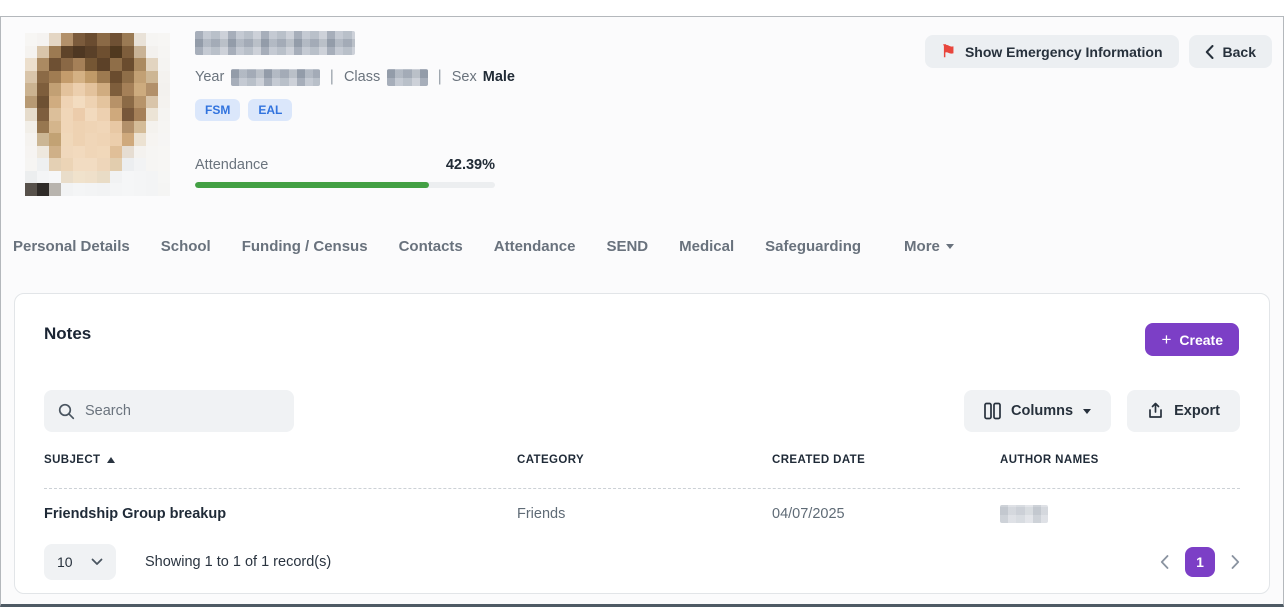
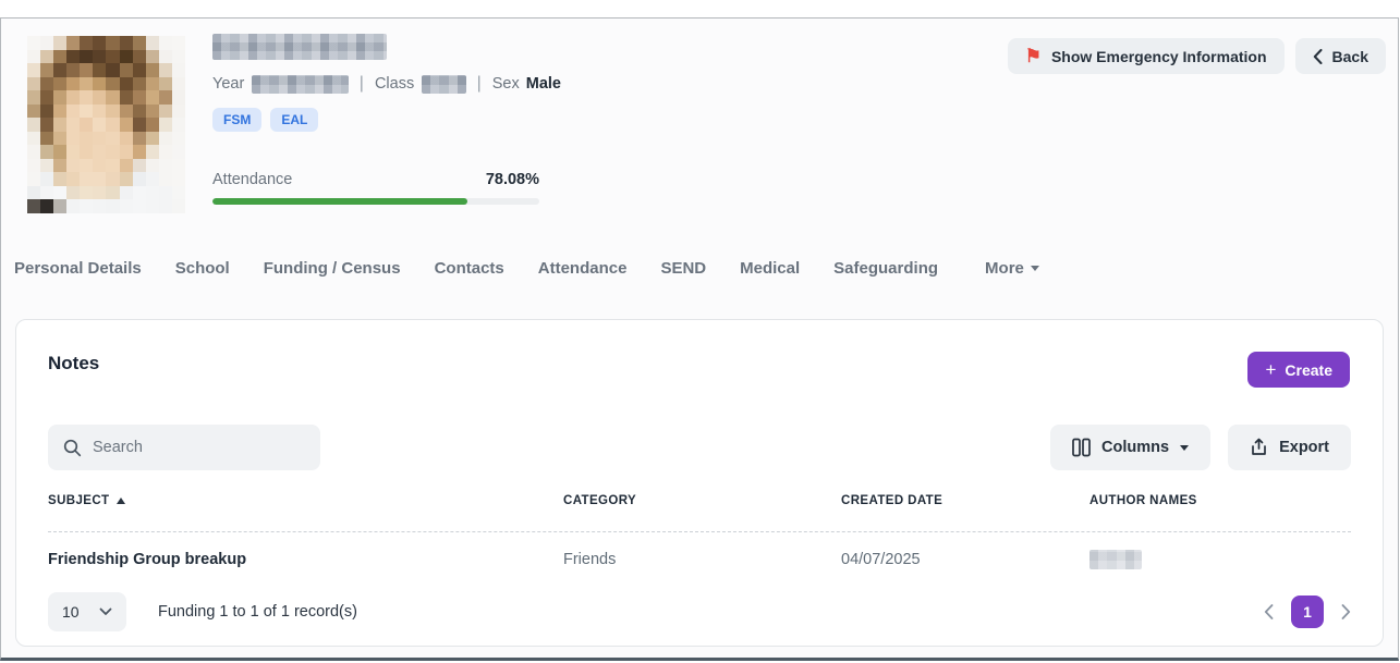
  Year
  |
  Class
  |
  Sex
  Male
  FSM
  EAL
  Attendance
- 42.39%
+ 78.08%
  ⚑
  Show Emergency Information
  Back
  Personal Details
  School
  Funding / Census
  Contacts
  Attendance
  SEND
  Medical
  Safeguarding
  More
  Notes
  +
  Create
  Search
  Columns
  Export
  SUBJECT
  CATEGORY
  CREATED DATE
  AUTHOR NAMES
  Friendship Group breakup
  Friends
  04/07/2025
  10
- Showing 1 to 1 of 1 record(s)
+ Funding 1 to 1 of 1 record(s)
  1
